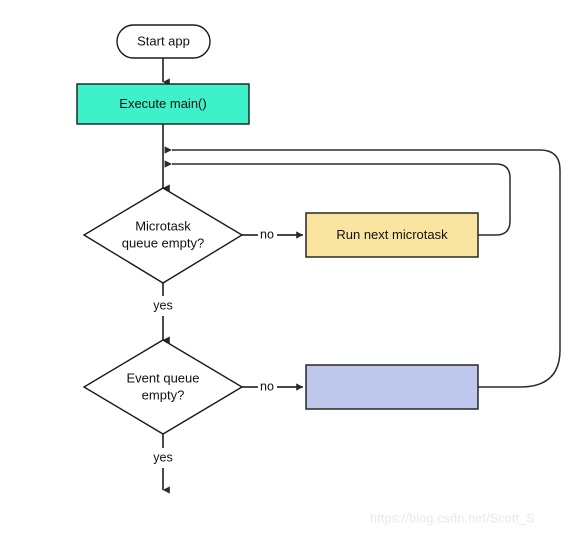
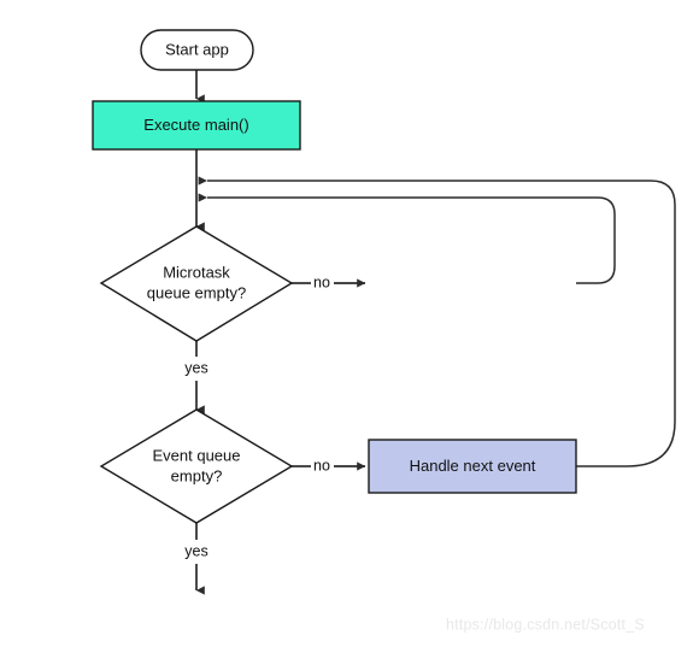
  Start app
  Execute main()
  Microtask
  queue empty?
- Run next microtask
  Event queue
  empty?
+ Handle next event
  no
  yes
  no
  yes
